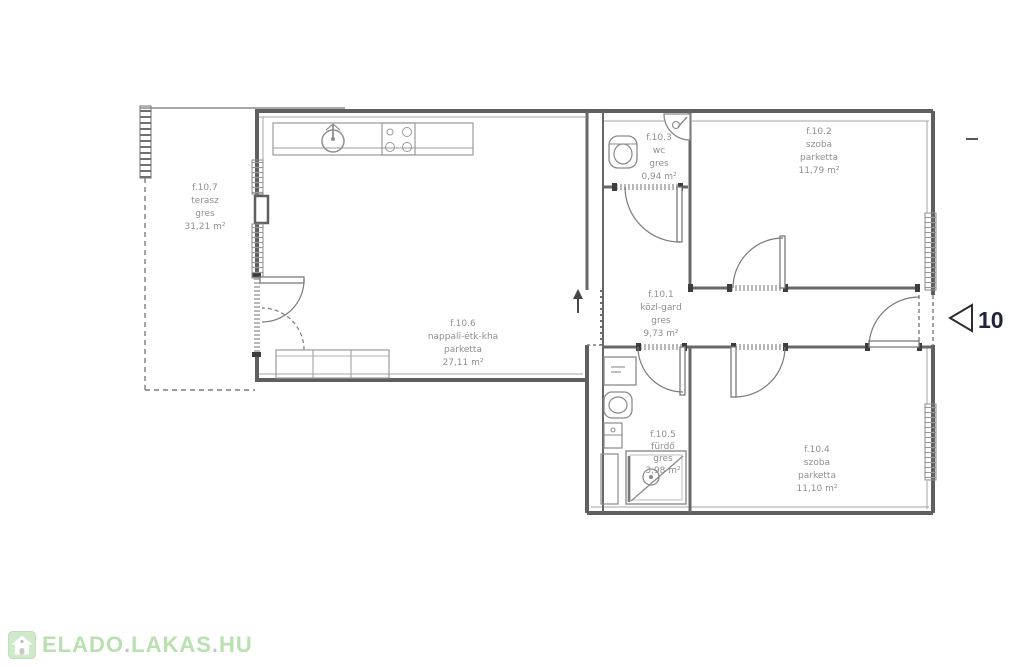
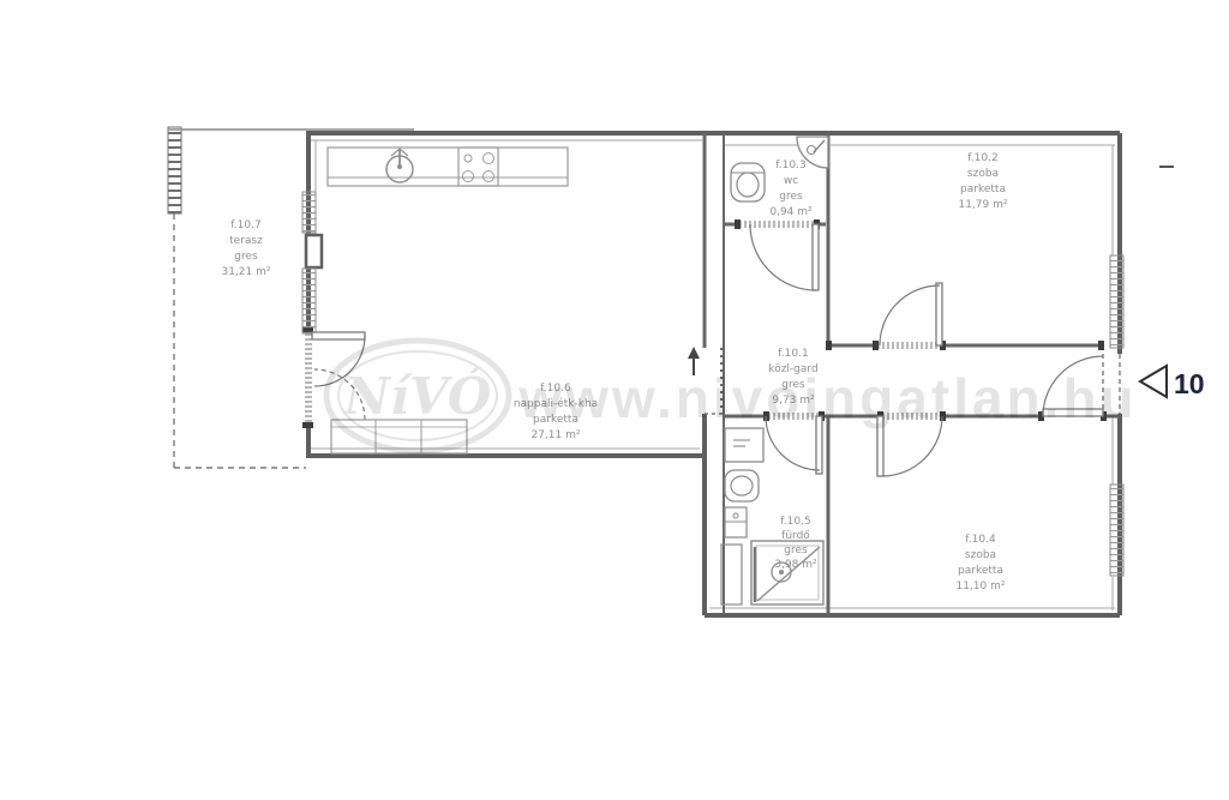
  f.10.7
  terasz
  gres
  31,21 m²
  f.10.6
  nappali-étk-kha
  parketta
  27,11 m²
  f.10.3
  wc
  gres
  0,94 m²
  f.10.2
  szoba
  parketta
  11,79 m²
  f.10.1
  közl-gard
  gres
  9,73 m²
  f.10.5
  fürdő
  gres
  3,98 m²
  f.10.4
  szoba
  parketta
  11,10 m²
+ NíVÓ
+ www.nivoingatlan.hu
  10
- ELADO.LAKAS.HU
